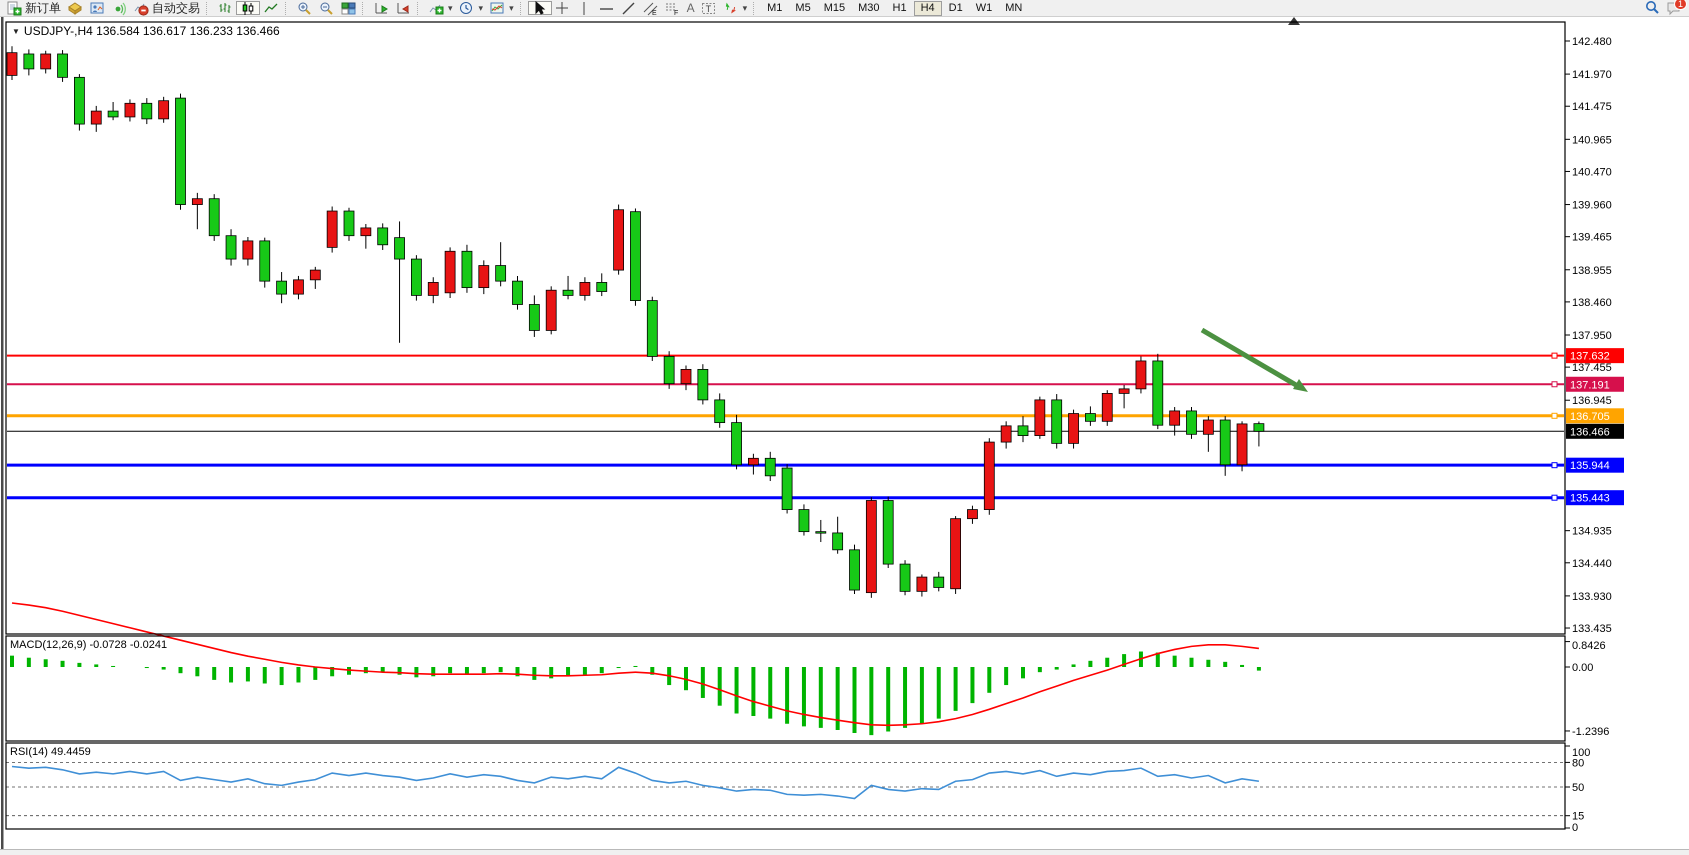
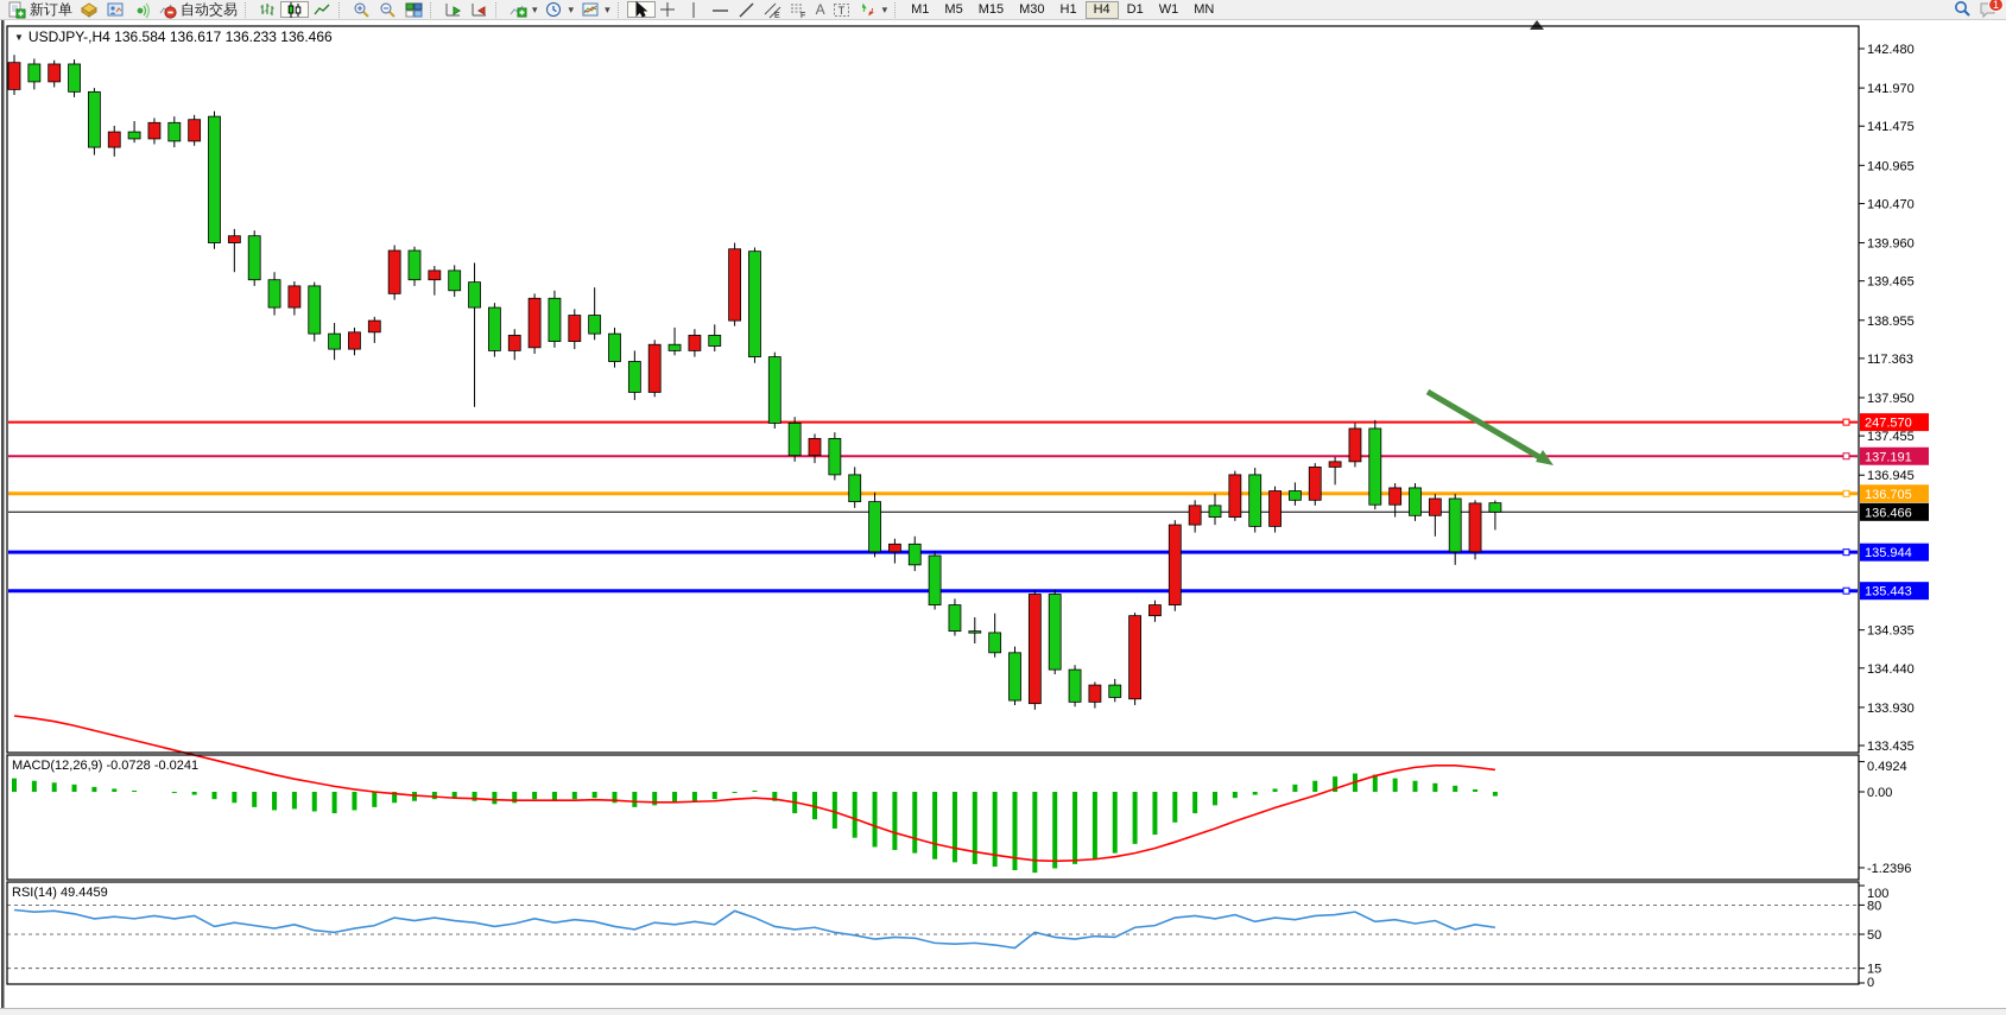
  新订单
  自动交易
  ▾
  ▾
  ▾
  A
  T
  ▾
  M1
  M5
  M15
  M30
  H1
  H4
  D1
  W1
  MN
  1
  142.480
  141.970
  141.475
  140.965
  140.470
  139.960
  139.465
  138.955
- 138.460
+ 117.363
  137.950
  137.455
  136.945
  134.935
  134.440
  133.930
  133.435
- 137.632
+ 247.570
  137.191
  136.705
  136.466
  135.944
  135.443
- 0.8426
+ 0.4924
  0.00
  -1.2396
  100
  80
  50
  15
  0
  ▼ USDJPY-,H4 136.584 136.617 136.233 136.466
  MACD(12,26,9) -0.0728 -0.0241
  RSI(14) 49.4459
